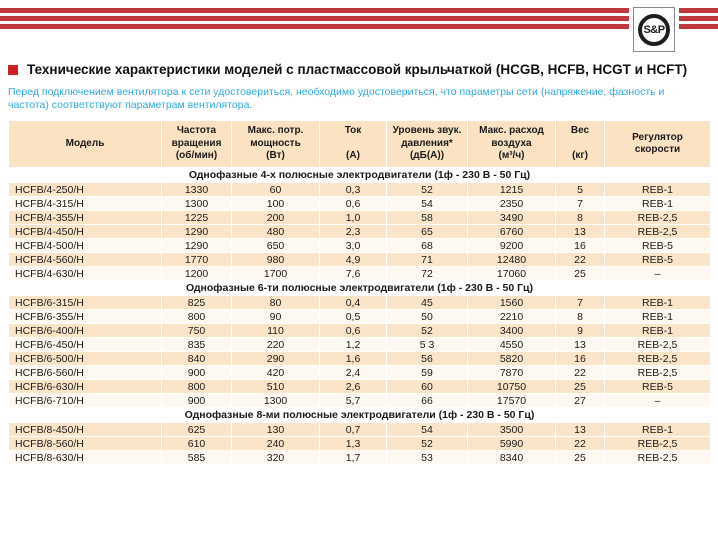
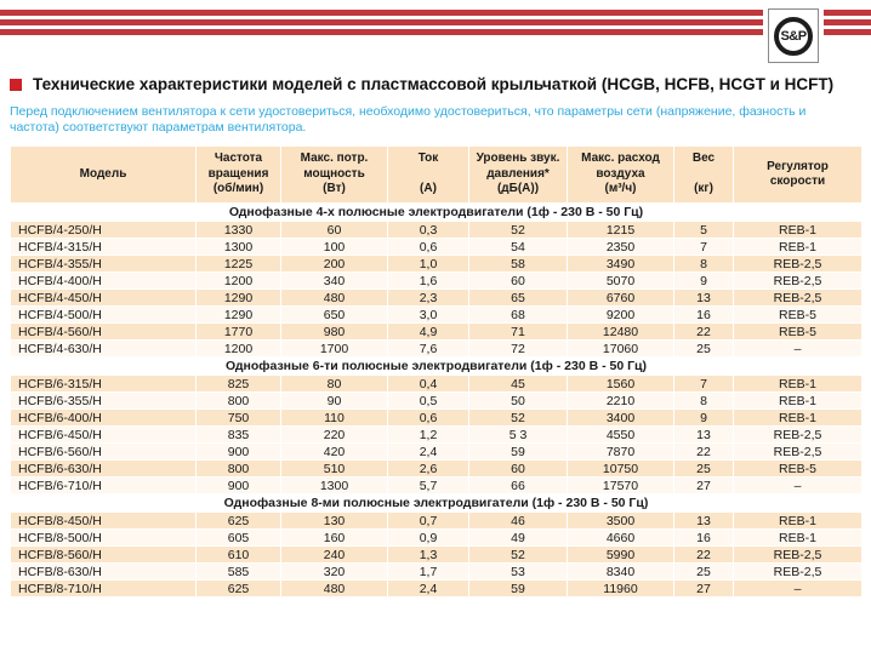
  S&P
  Технические характеристики моделей с пластмассовой крыльчаткой (HCGB, HCFB, HCGT и HCFT)
  Перед подключением вентилятора к сети удостовериться, необходимо удостовериться, что параметры сети (напряжение, фазность и частота) соответствуют параметрам вентилятора.
  Модель	Частотавращения(об/мин)	Макс. потр.мощность(Вт)	Ток (А)	Уровень звук.давления*(дБ(А))	Макс. расходвоздуха(м³/ч)	Вес (кг)	Регуляторскорости
  Однофазные 4-х полюсные электродвигатели (1ф - 230 В - 50 Гц)
  HCFB/4-250/H	1330	60	0,3	52	1215	5	REB-1
  HCFB/4-315/H	1300	100	0,6	54	2350	7	REB-1
  HCFB/4-355/H	1225	200	1,0	58	3490	8	REB-2,5
+ HCFB/4-400/H	1200	340	1,6	60	5070	9	REB-2,5
  HCFB/4-450/H	1290	480	2,3	65	6760	13	REB-2,5
  HCFB/4-500/H	1290	650	3,0	68	9200	16	REB-5
  HCFB/4-560/H	1770	980	4,9	71	12480	22	REB-5
  HCFB/4-630/H	1200	1700	7,6	72	17060	25	–
  Однофазные 6-ти полюсные электродвигатели (1ф - 230 В - 50 Гц)
  HCFB/6-315/H	825	80	0,4	45	1560	7	REB-1
  HCFB/6-355/H	800	90	0,5	50	2210	8	REB-1
  HCFB/6-400/H	750	110	0,6	52	3400	9	REB-1
  HCFB/6-450/H	835	220	1,2	5 3	4550	13	REB-2,5
- HCFB/6-500/H	840	290	1,6	56	5820	16	REB-2,5
  HCFB/6-560/H	900	420	2,4	59	7870	22	REB-2,5
  HCFB/6-630/H	800	510	2,6	60	10750	25	REB-5
  HCFB/6-710/H	900	1300	5,7	66	17570	27	–
  Однофазные 8-ми полюсные электродвигатели (1ф - 230 В - 50 Гц)
- HCFB/8-450/H	625	130	0,7	54	3500	13	REB-1
+ HCFB/8-450/H	625	130	0,7	46	3500	13	REB-1
+ HCFB/8-500/H	605	160	0,9	49	4660	16	REB-1
  HCFB/8-560/H	610	240	1,3	52	5990	22	REB-2,5
  HCFB/8-630/H	585	320	1,7	53	8340	25	REB-2,5
+ HCFB/8-710/H	625	480	2,4	59	11960	27	–
